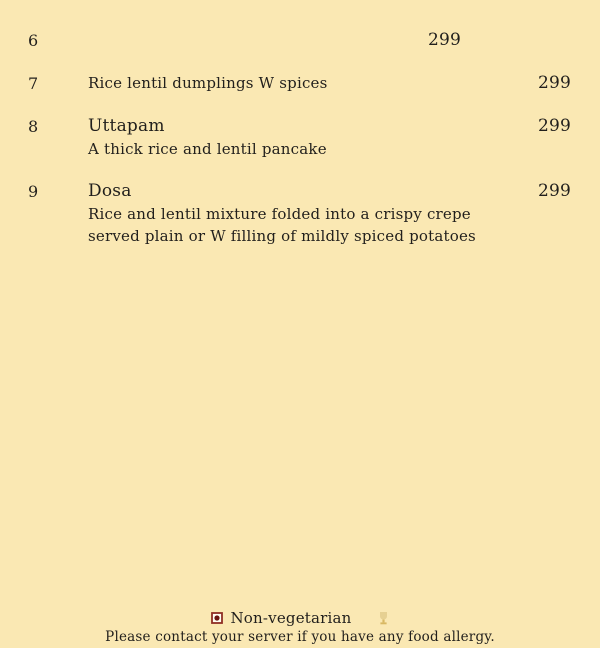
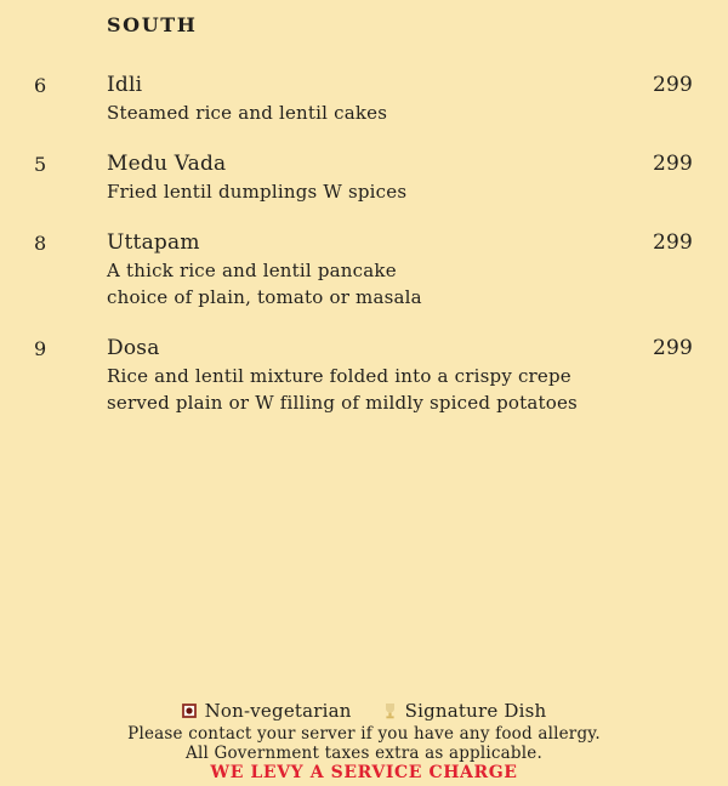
+ SOUTH
  6
+ Idli
+ Steamed rice and lentil cakes
  299
- 7
+ 5
+ Medu Vada
- Rice lentil dumplings W spices
+ Fried lentil dumplings W spices
  299
  8
  Uttapam
  A thick rice and lentil pancake
+ choice of plain, tomato or masala
  299
  9
  Dosa
  Rice and lentil mixture folded into a crispy crepe
  served plain or W filling of mildly spiced potatoes
  299
  Non-vegetarian
+ Signature Dish
  Please contact your server if you have any food allergy.
+ All Government taxes extra as applicable.
+ WE LEVY A SERVICE CHARGE
